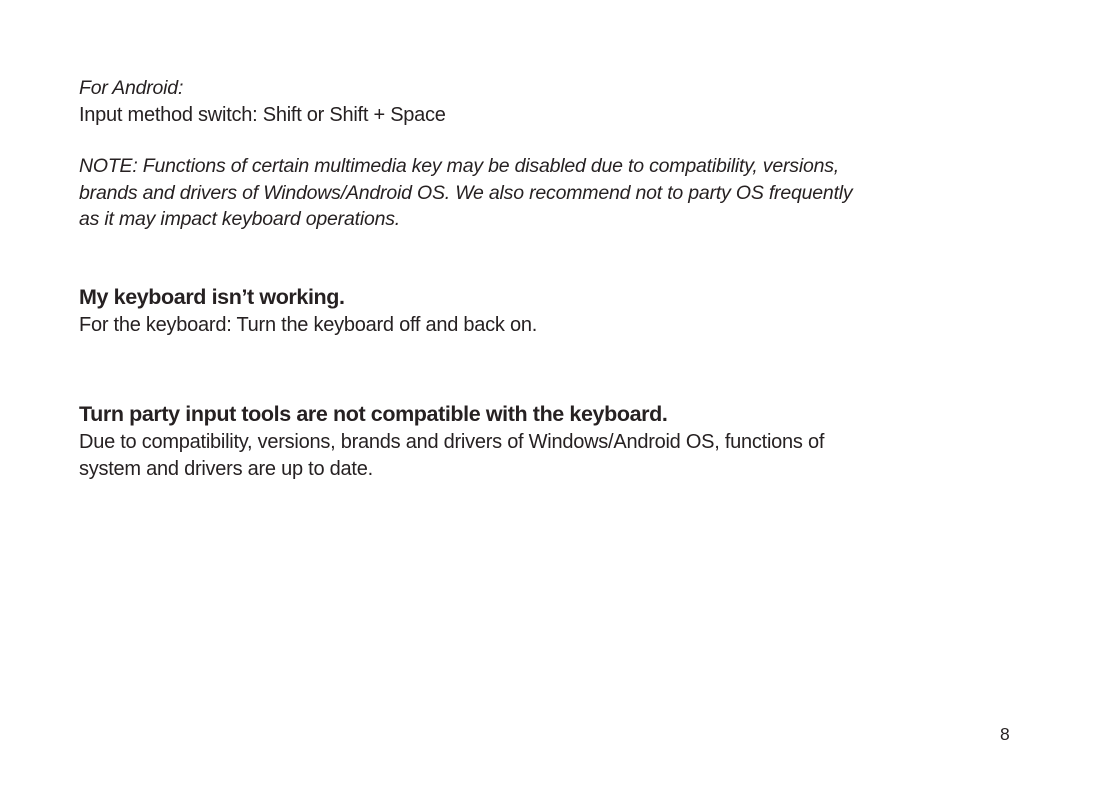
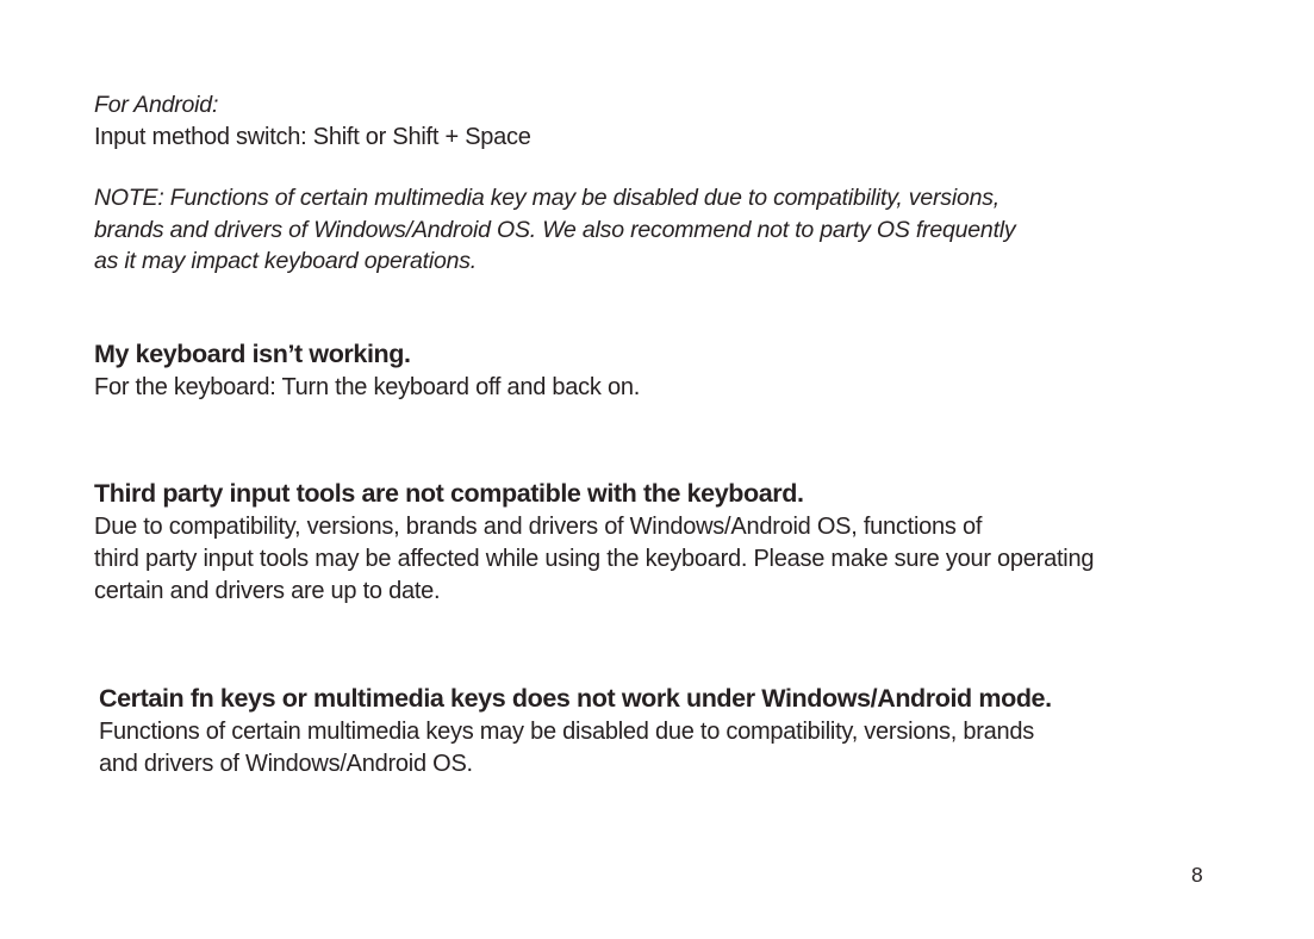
  For Android:
  Input method switch: Shift or Shift + Space
  NOTE: Functions of certain multimedia key may be disabled due to compatibility, versions,
  brands and drivers of Windows/Android OS. We also recommend not to party OS frequently
  as it may impact keyboard operations.
  My keyboard isn’t working.
  For the keyboard: Turn the keyboard off and back on.
- Turn party input tools are not compatible with the keyboard.
+ Third party input tools are not compatible with the keyboard.
  Due to compatibility, versions, brands and drivers of Windows/Android OS, functions of
+ third party input tools may be affected while using the keyboard. Please make sure your operating
- system and drivers are up to date.
+ certain and drivers are up to date.
+ Certain fn keys or multimedia keys does not work under Windows/Android mode.
+ Functions of certain multimedia keys may be disabled due to compatibility, versions, brands
+ and drivers of Windows/Android OS.
  8
